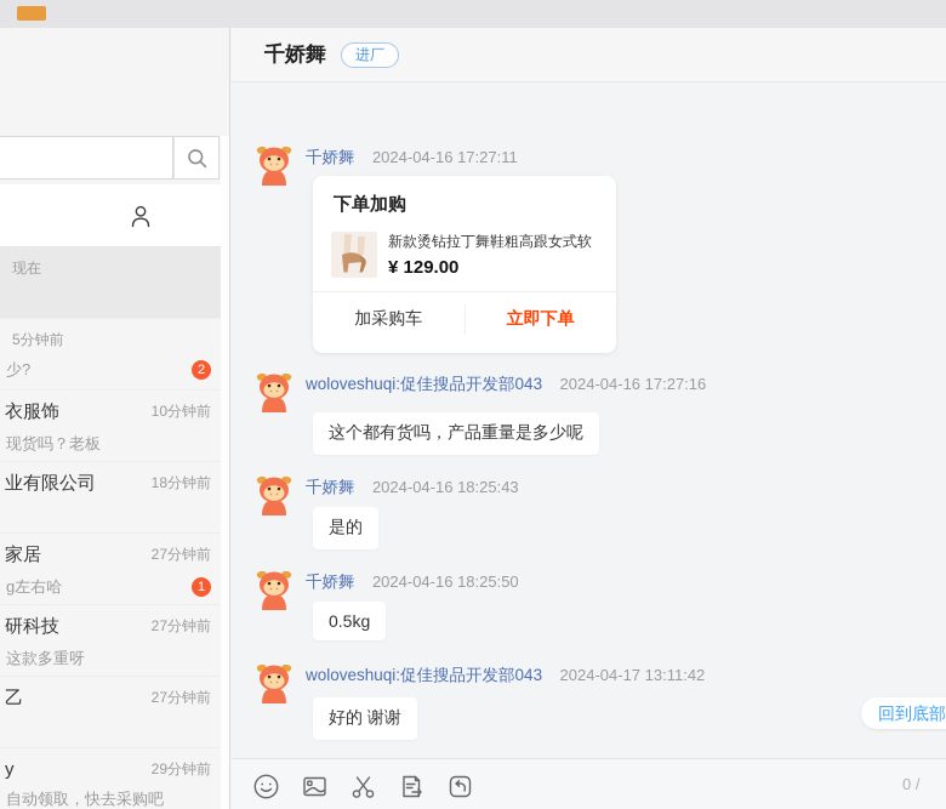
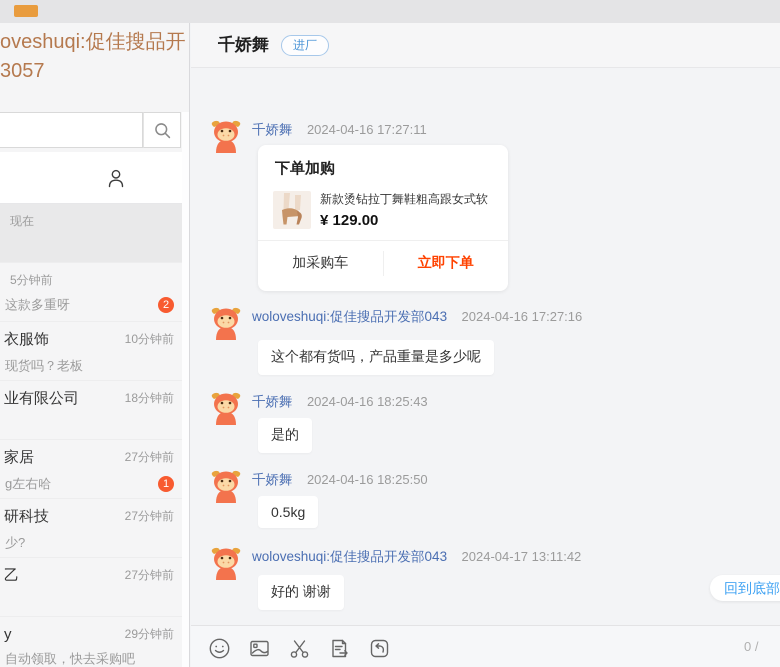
+ oveshuqi:促佳搜品开
+ 3057
  现在
  5分钟前
- 少?
+ 这款多重呀
  2
  衣服饰
  10分钟前
  现货吗？老板
  业有限公司
  18分钟前
  家居
  27分钟前
  g左右哈
  1
  研科技
  27分钟前
- 这款多重呀
+ 少?
  乙
  27分钟前
  y
  29分钟前
  自动领取，快去采购吧
  千娇舞
  进厂
  千娇舞 2024-04-16 17:27:11
  下单加购
  新款烫钻拉丁舞鞋粗高跟女式软
  ¥ 129.00
  加采购车
  立即下单
  woloveshuqi:促佳搜品开发部043 2024-04-16 17:27:16
  这个都有货吗，产品重量是多少呢
  千娇舞 2024-04-16 18:25:43
  是的
  千娇舞 2024-04-16 18:25:50
  0.5kg
  woloveshuqi:促佳搜品开发部043 2024-04-17 13:11:42
  好的 谢谢
  回到底部
  0 /
